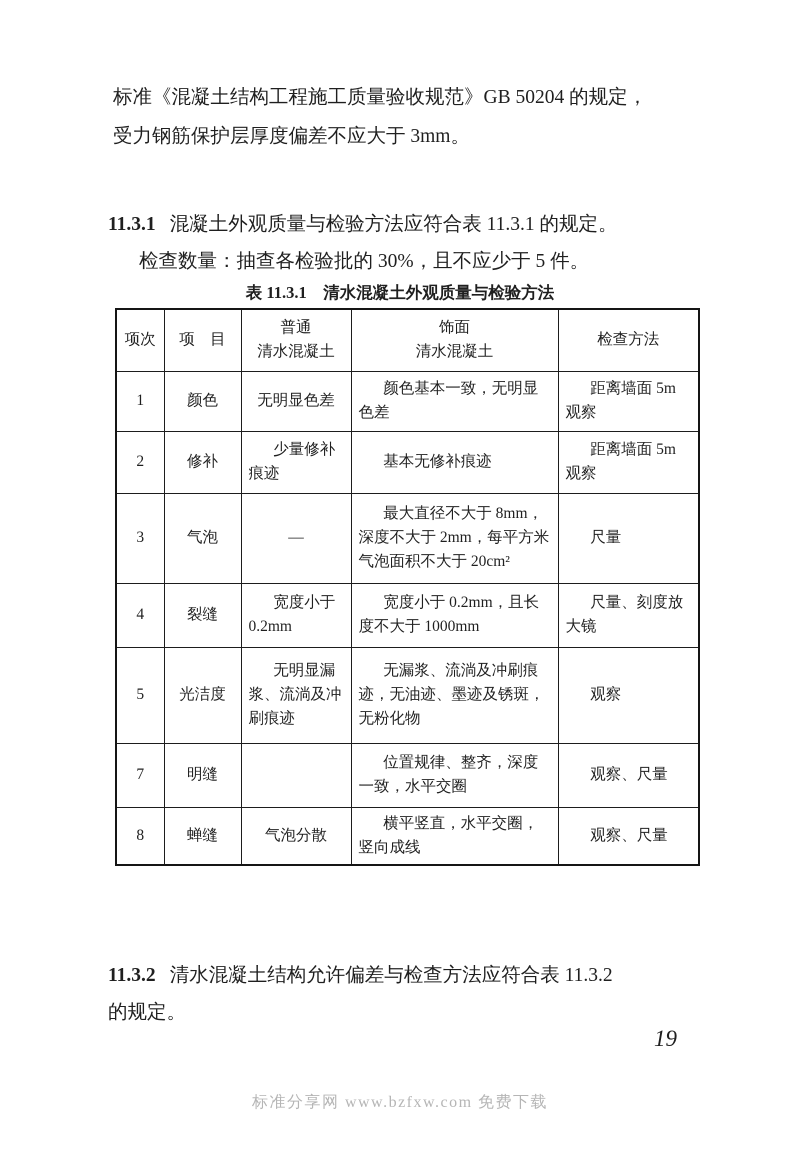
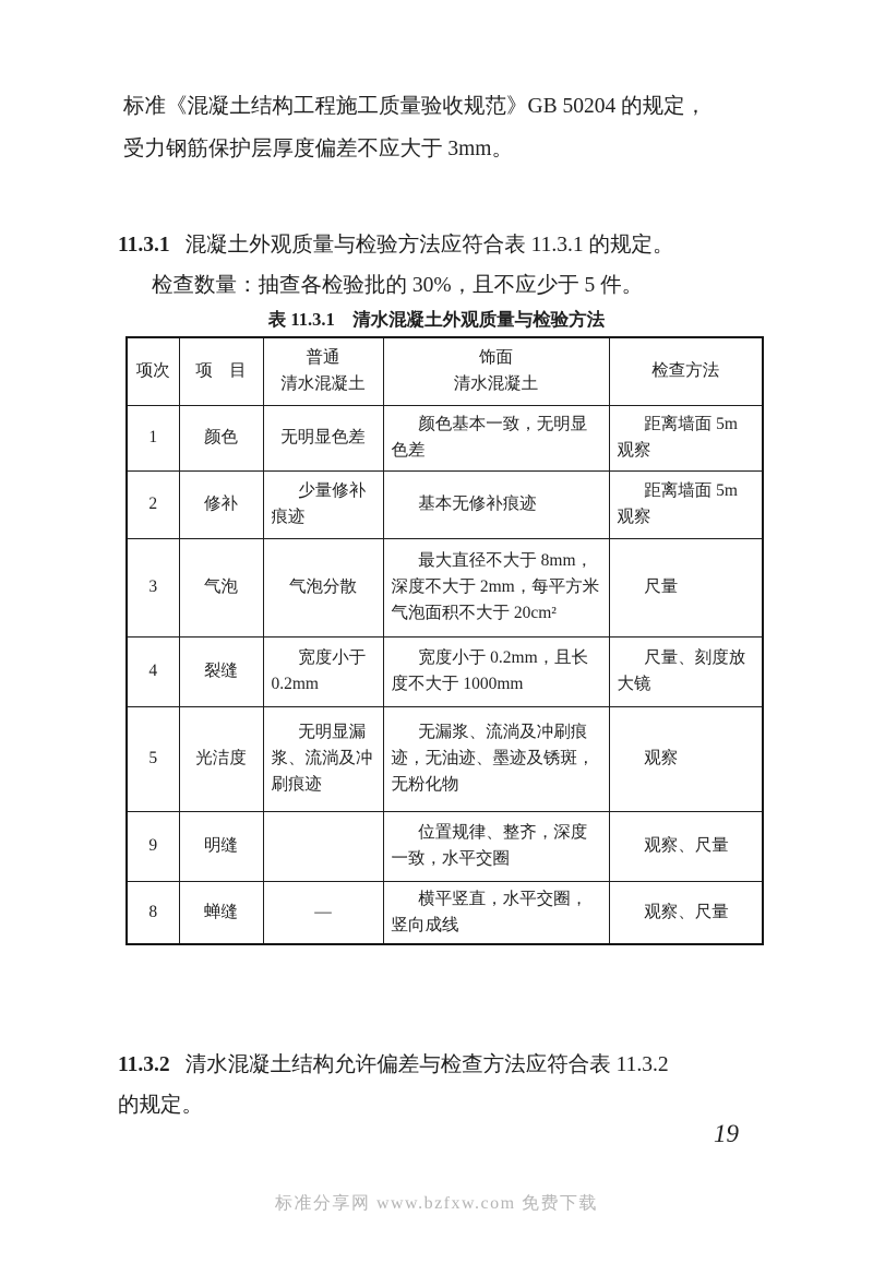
  标准《混凝土结构工程施工质量验收规范》GB 50204 的规定，
  受力钢筋保护层厚度偏差不应大于 3mm。
  11.3.1 混凝土外观质量与检验方法应符合表 11.3.1 的规定。
  检查数量：抽查各检验批的 30%，且不应少于 5 件。
  表 11.3.1 清水混凝土外观质量与检验方法
  项次	项 目	普通 清水混凝土	饰面 清水混凝土	检查方法
  1	颜色	无明显色差	颜色基本一致，无明显色差	距离墙面 5m 观察
  2	修补	少量修补痕迹	基本无修补痕迹	距离墙面 5m 观察
- 3	气泡	—	最大直径不大于 8mm，深度不大于 2mm，每平方米气泡面积不大于 20cm²	尺量
+ 3	气泡	气泡分散	最大直径不大于 8mm，深度不大于 2mm，每平方米气泡面积不大于 20cm²	尺量
  4	裂缝	宽度小于 0.2mm	宽度小于 0.2mm，且长度不大于 1000mm	尺量、刻度放大镜
  5	光洁度	无明显漏浆、流淌及冲刷痕迹	无漏浆、流淌及冲刷痕迹，无油迹、墨迹及锈斑，无粉化物	观察
- 7	明缝		位置规律、整齐，深度一致，水平交圈	观察、尺量
+ 9	明缝		位置规律、整齐，深度一致，水平交圈	观察、尺量
- 8	蝉缝	气泡分散	横平竖直，水平交圈，竖向成线	观察、尺量
+ 8	蝉缝	—	横平竖直，水平交圈，竖向成线	观察、尺量
  11.3.2 清水混凝土结构允许偏差与检查方法应符合表 11.3.2
  的规定。
  19
  标准分享网 www.bzfxw.com 免费下载
